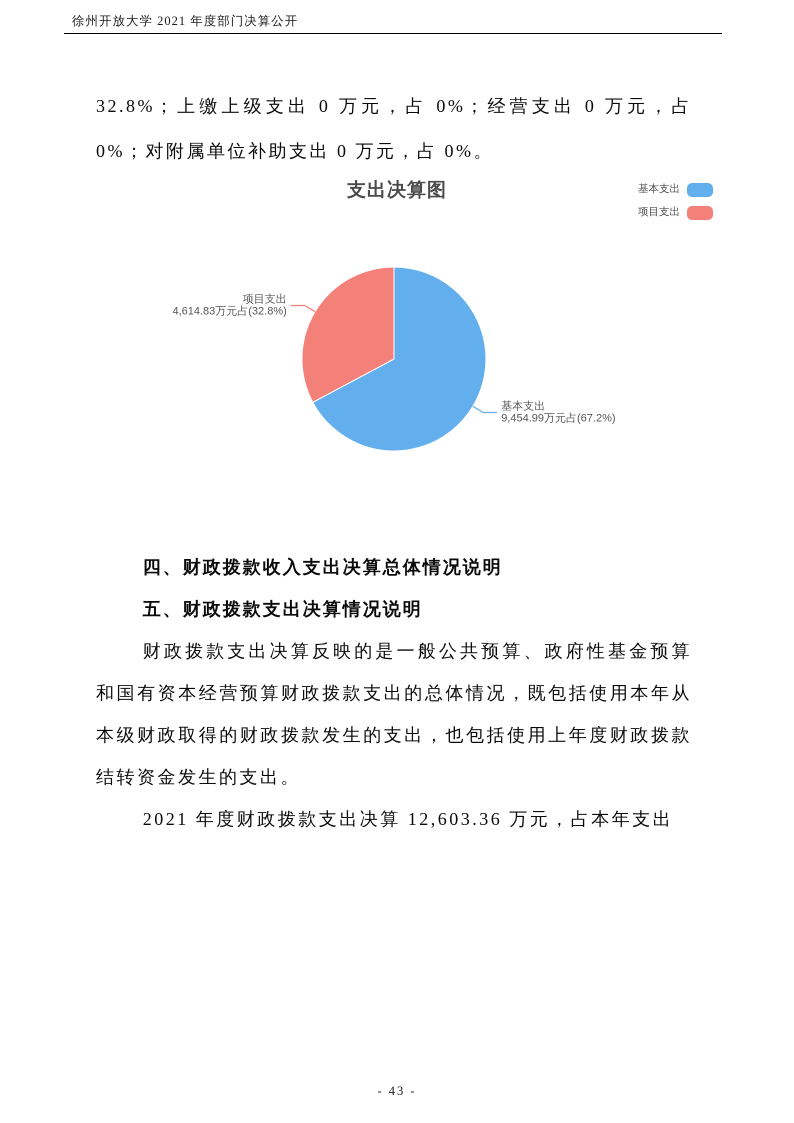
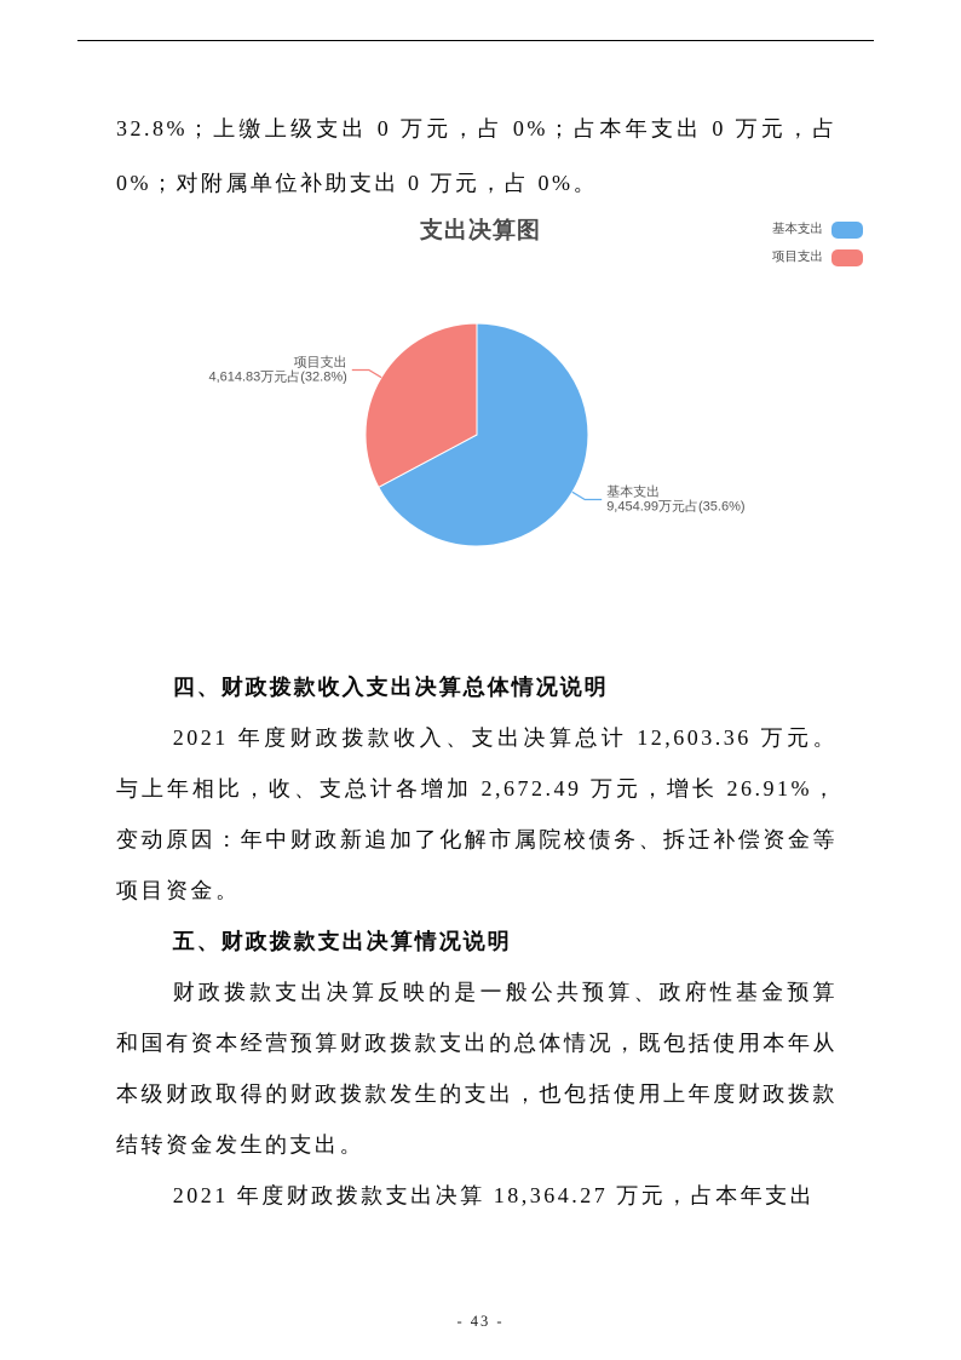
- 徐州开放大学 2021 年度部门决算公开
- 32.8%；上缴上级支出 0 万元，占 0%；经营支出 0 万元，占 0%；对附属单位补助支出 0 万元，占 0%。
+ 32.8%；上缴上级支出 0 万元，占 0%；占本年支出 0 万元，占 0%；对附属单位补助支出 0 万元，占 0%。
  支出决算图
  基本支出
  项目支出
  基本支出
- 9,454.99万元占(67.2%)
+ 9,454.99万元占(35.6%)
  项目支出
  4,614.83万元占(32.8%)
  四、财政拨款收入支出决算总体情况说明
+ 2021 年度财政拨款收入、支出决算总计 12,603.36 万元。与上年相比，收、支总计各增加 2,672.49 万元，增长 26.91%，变动原因：年中财政新追加了化解市属院校债务、拆迁补偿资金等项目资金。
  五、财政拨款支出决算情况说明
  财政拨款支出决算反映的是一般公共预算、政府性基金预算和国有资本经营预算财政拨款支出的总体情况，既包括使用本年从本级财政取得的财政拨款发生的支出，也包括使用上年度财政拨款结转资金发生的支出。
- 2021 年度财政拨款支出决算 12,603.36 万元，占本年支出
+ 2021 年度财政拨款支出决算 18,364.27 万元，占本年支出
  - 43 -
